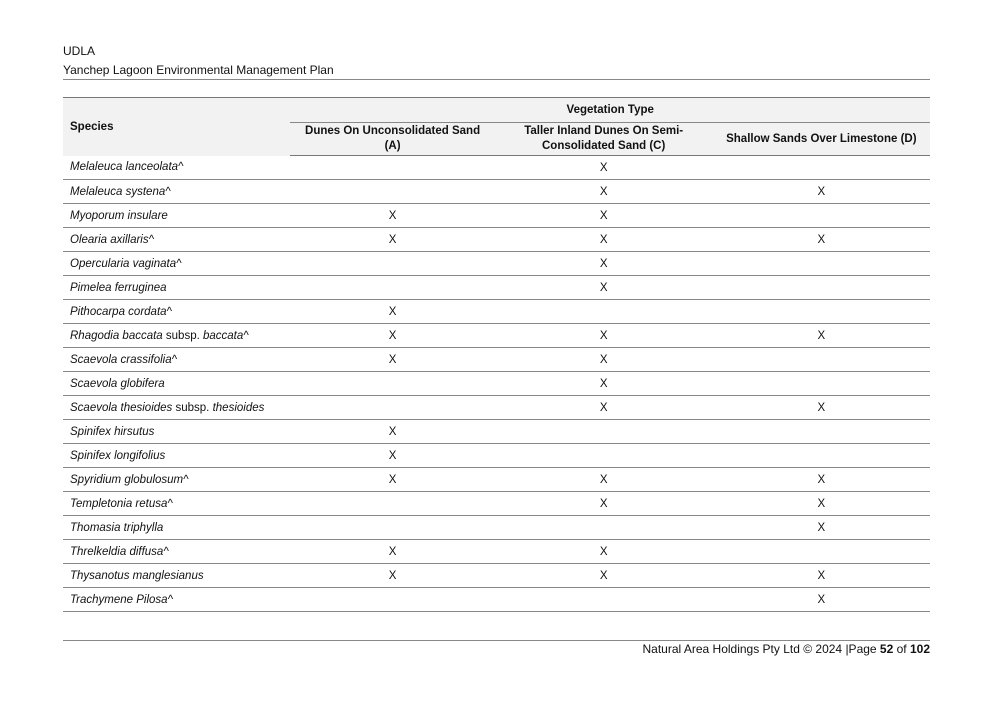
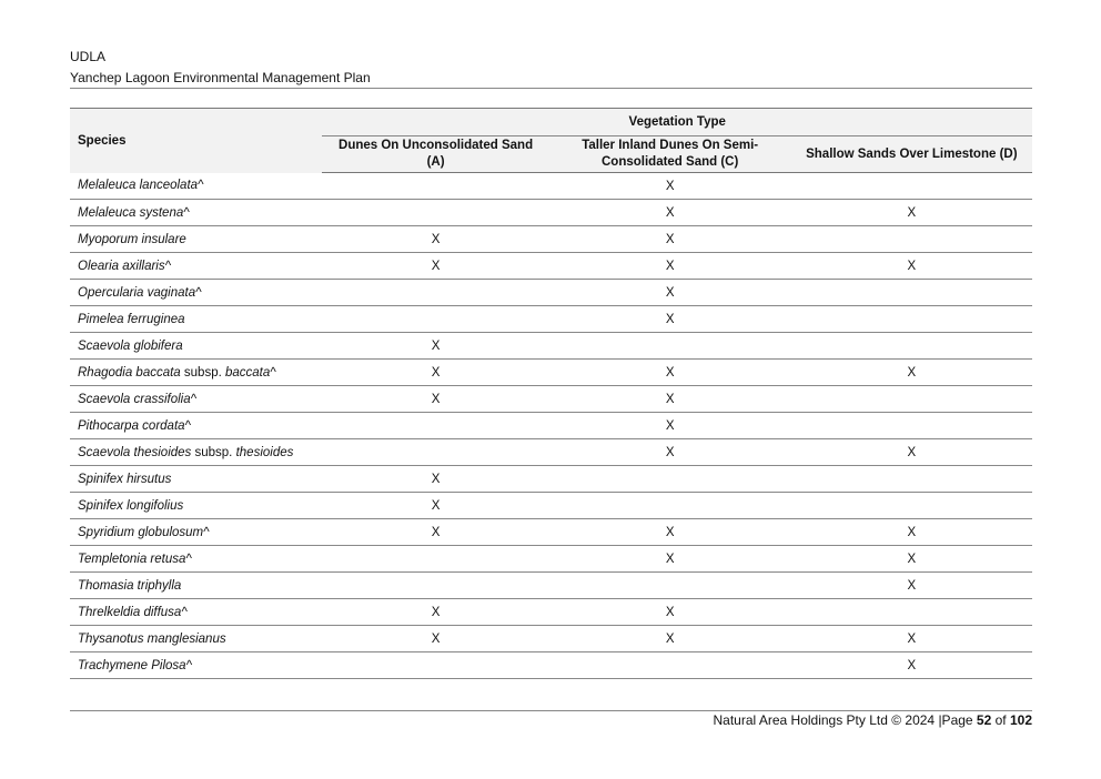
  UDLA
  Yanchep Lagoon Environmental Management Plan
  Species	Vegetation Type
  Dunes On Unconsolidated Sand (A)	Taller Inland Dunes On Semi-Consolidated Sand (C)	Shallow Sands Over Limestone (D)
  Melaleuca lanceolata^		X
  Melaleuca systena^		X	X
  Myoporum insulare	X	X
  Olearia axillaris^	X	X	X
  Opercularia vaginata^		X
  Pimelea ferruginea		X
- Pithocarpa cordata^	X
+ Scaevola globifera	X
  Rhagodia baccata subsp. baccata^	X	X	X
  Scaevola crassifolia^	X	X
- Scaevola globifera		X
+ Pithocarpa cordata^		X
  Scaevola thesioides subsp. thesioides		X	X
  Spinifex hirsutus	X
  Spinifex longifolius	X
  Spyridium globulosum^	X	X	X
  Templetonia retusa^		X	X
  Thomasia triphylla			X
  Threlkeldia diffusa^	X	X
  Thysanotus manglesianus	X	X	X
  Trachymene Pilosa^			X
  Natural Area Holdings Pty Ltd © 2024 |Page 52 of 102
